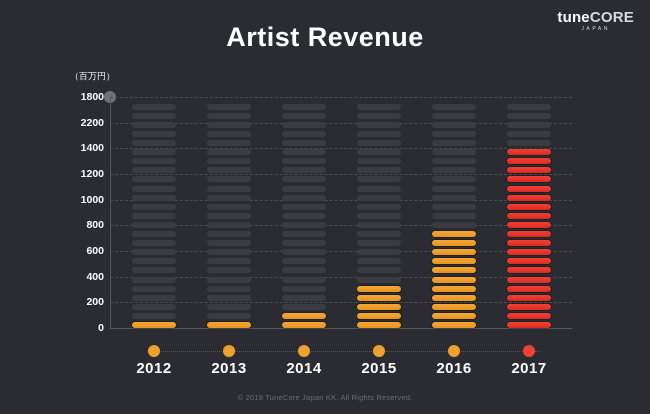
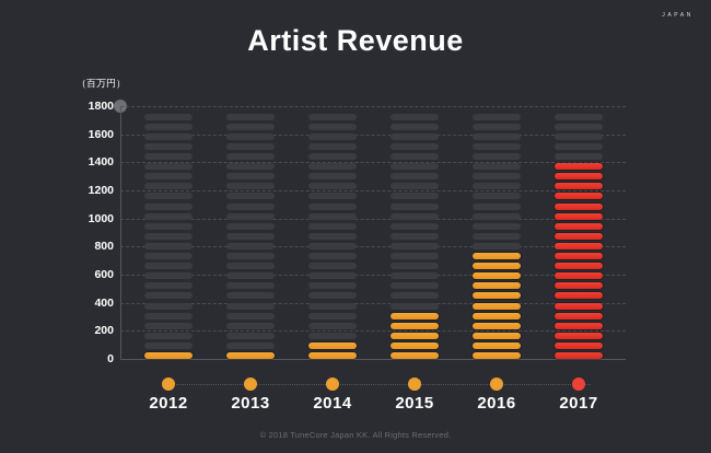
- tuneCORE
  Artist Revenue
  （百万円）
  1800
- 2200
+ 1600
  1400
  1200
  1000
  800
  600
  400
  200
  0
  2012
  2013
  2014
  2015
  2016
  2017
  © 2018 TuneCore Japan KK. All Rights Reserved.
